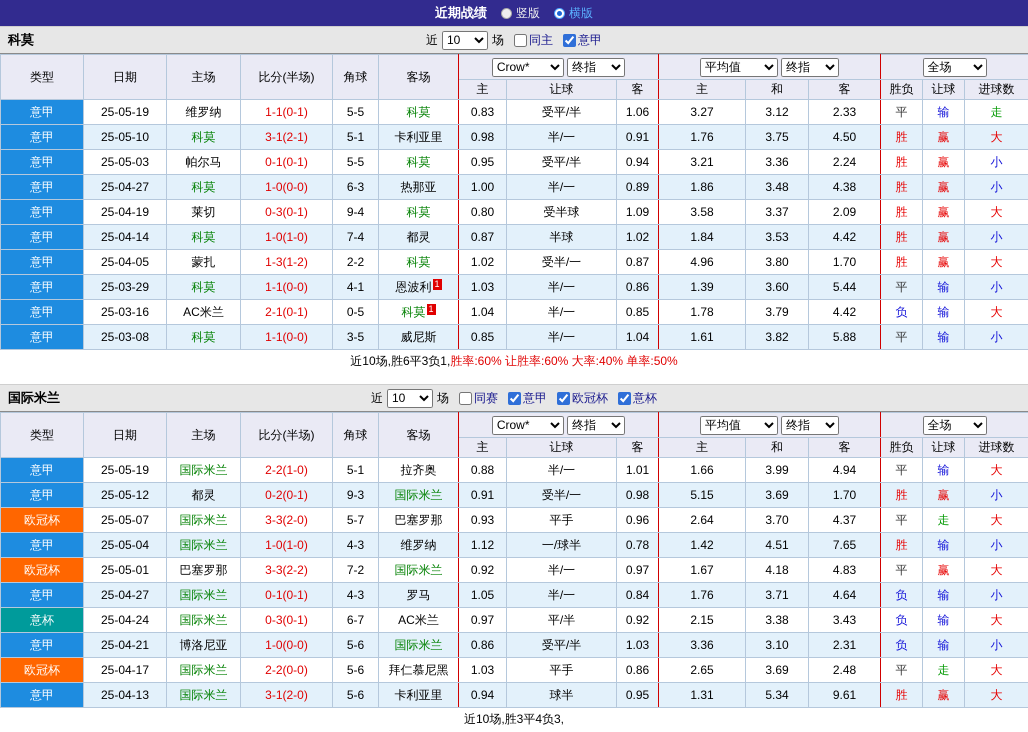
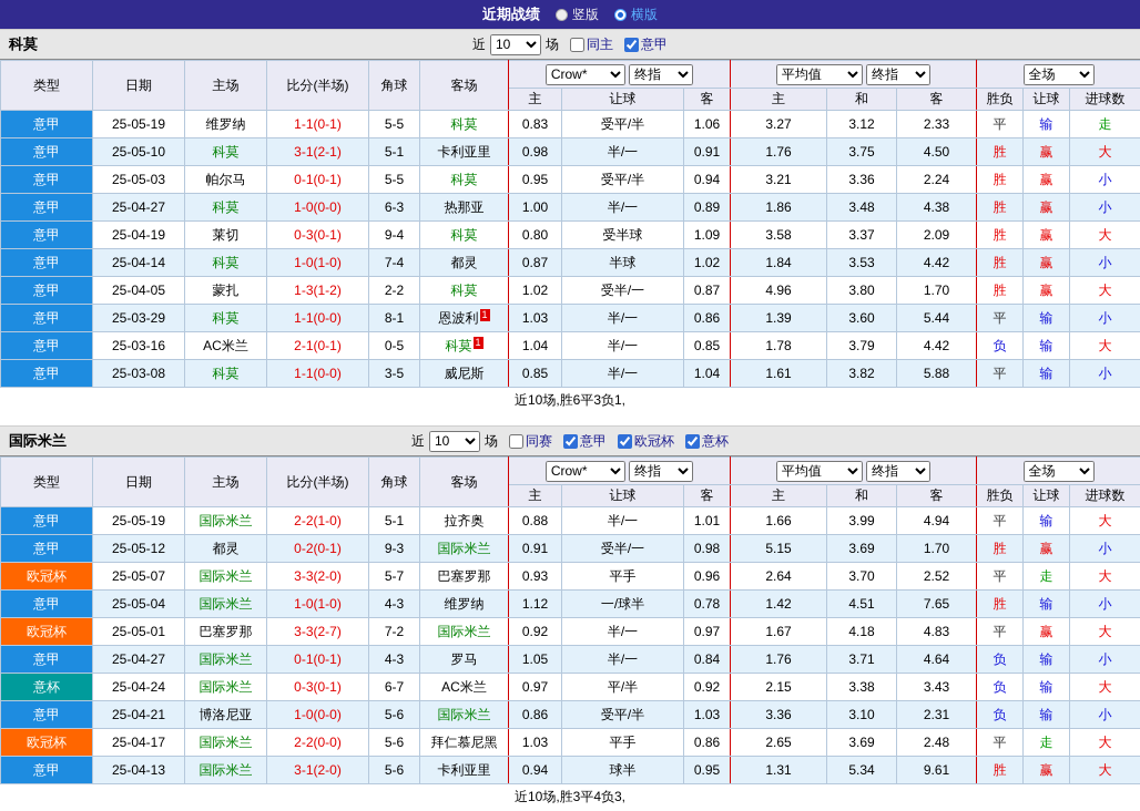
  近期战绩
  竖版
  横版
  科莫
  近
  10
  场
  同主
  意甲
  类型	日期	主场	比分(半场)	角球	客场	Crow* 终指	平均值 终指	全场
  主	让球	客	主	和	客	胜负	让球	进球数
  意甲	25-05-19	维罗纳	1-1(0-1)	5-5	科莫	0.83	受平/半	1.06	3.27	3.12	2.33	平	输	走
  意甲	25-05-10	科莫	3-1(2-1)	5-1	卡利亚里	0.98	半/一	0.91	1.76	3.75	4.50	胜	赢	大
  意甲	25-05-03	帕尔马	0-1(0-1)	5-5	科莫	0.95	受平/半	0.94	3.21	3.36	2.24	胜	赢	小
  意甲	25-04-27	科莫	1-0(0-0)	6-3	热那亚	1.00	半/一	0.89	1.86	3.48	4.38	胜	赢	小
  意甲	25-04-19	莱切	0-3(0-1)	9-4	科莫	0.80	受半球	1.09	3.58	3.37	2.09	胜	赢	大
  意甲	25-04-14	科莫	1-0(1-0)	7-4	都灵	0.87	半球	1.02	1.84	3.53	4.42	胜	赢	小
  意甲	25-04-05	蒙扎	1-3(1-2)	2-2	科莫	1.02	受半/一	0.87	4.96	3.80	1.70	胜	赢	大
- 意甲	25-03-29	科莫	1-1(0-0)	4-1	恩波利 1	1.03	半/一	0.86	1.39	3.60	5.44	平	输	小
+ 意甲	25-03-29	科莫	1-1(0-0)	8-1	恩波利 1	1.03	半/一	0.86	1.39	3.60	5.44	平	输	小
  意甲	25-03-16	AC米兰	2-1(0-1)	0-5	科莫 1	1.04	半/一	0.85	1.78	3.79	4.42	负	输	大
  意甲	25-03-08	科莫	1-1(0-0)	3-5	威尼斯	0.85	半/一	1.04	1.61	3.82	5.88	平	输	小
  近10场,胜6平3负1,
- 胜率:60% 让胜率:60% 大率:40% 单率:50%
  国际米兰
  近
  10
  场
  同赛
  意甲
  欧冠杯
  意杯
  类型	日期	主场	比分(半场)	角球	客场	Crow* 终指	平均值 终指	全场
  主	让球	客	主	和	客	胜负	让球	进球数
  意甲	25-05-19	国际米兰	2-2(1-0)	5-1	拉齐奥	0.88	半/一	1.01	1.66	3.99	4.94	平	输	大
  意甲	25-05-12	都灵	0-2(0-1)	9-3	国际米兰	0.91	受半/一	0.98	5.15	3.69	1.70	胜	赢	小
- 欧冠杯	25-05-07	国际米兰	3-3(2-0)	5-7	巴塞罗那	0.93	平手	0.96	2.64	3.70	4.37	平	走	大
+ 欧冠杯	25-05-07	国际米兰	3-3(2-0)	5-7	巴塞罗那	0.93	平手	0.96	2.64	3.70	2.52	平	走	大
  意甲	25-05-04	国际米兰	1-0(1-0)	4-3	维罗纳	1.12	一/球半	0.78	1.42	4.51	7.65	胜	输	小
- 欧冠杯	25-05-01	巴塞罗那	3-3(2-2)	7-2	国际米兰	0.92	半/一	0.97	1.67	4.18	4.83	平	赢	大
+ 欧冠杯	25-05-01	巴塞罗那	3-3(2-7)	7-2	国际米兰	0.92	半/一	0.97	1.67	4.18	4.83	平	赢	大
  意甲	25-04-27	国际米兰	0-1(0-1)	4-3	罗马	1.05	半/一	0.84	1.76	3.71	4.64	负	输	小
  意杯	25-04-24	国际米兰	0-3(0-1)	6-7	AC米兰	0.97	平/半	0.92	2.15	3.38	3.43	负	输	大
  意甲	25-04-21	博洛尼亚	1-0(0-0)	5-6	国际米兰	0.86	受平/半	1.03	3.36	3.10	2.31	负	输	小
  欧冠杯	25-04-17	国际米兰	2-2(0-0)	5-6	拜仁慕尼黑	1.03	平手	0.86	2.65	3.69	2.48	平	走	大
  意甲	25-04-13	国际米兰	3-1(2-0)	5-6	卡利亚里	0.94	球半	0.95	1.31	5.34	9.61	胜	赢	大
  近10场,胜3平4负3,
